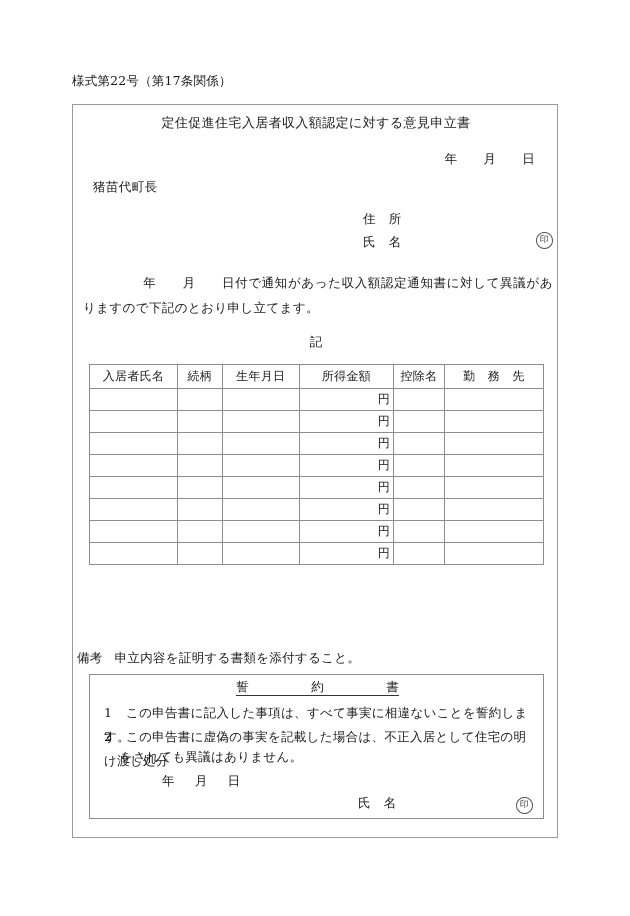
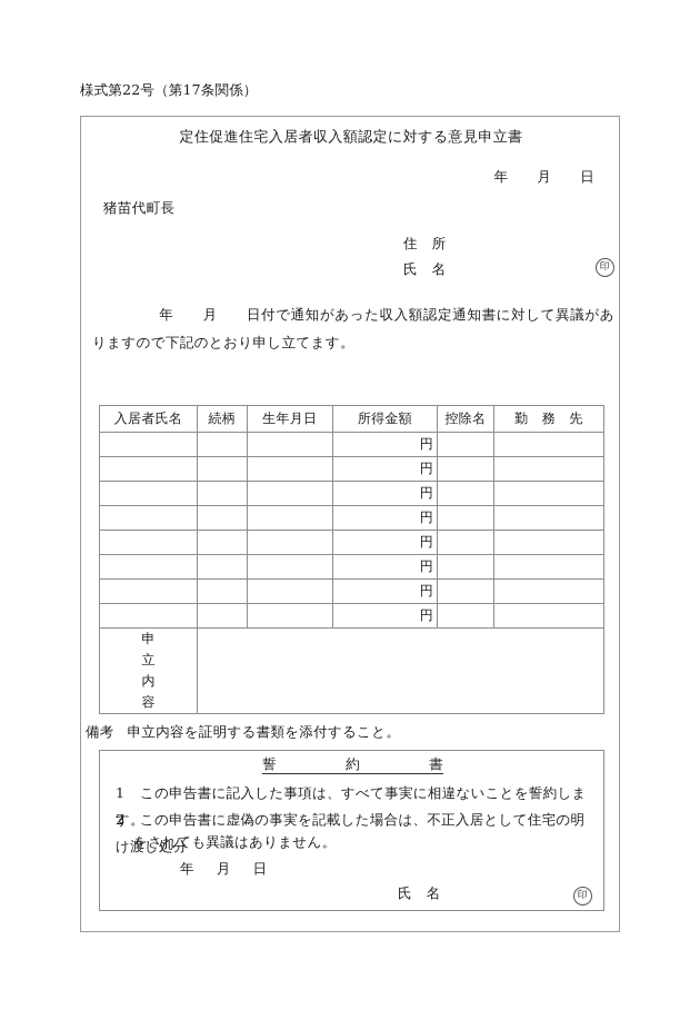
  様式第22号（第17条関係）
  定住促進住宅入居者収入額認定に対する意見申立書
  年 月 日
  猪苗代町長
  住 所
  氏 名
  印
  年 月 日付で通知があった収入額認定通知書に対して異議がありますので下記のとおり申し立てます。
- 記
  入居者氏名	続柄	生年月日	所得金額	控除名	勤 務 先
  			円
  			円
  			円
  			円
  			円
  			円
  			円
  			円
+ 申 立 内 容
  備考 申立内容を証明する書類を添付すること。
  誓 約 書
  1 この申告書に記入した事項は、すべて事実に相違ないことを誓約します。
  2 この申告書に虚偽の事実を記載した場合は、不正入居として住宅の明け渡し処分
  をされても異議はありません。
  年 月 日
  氏 名
  印
